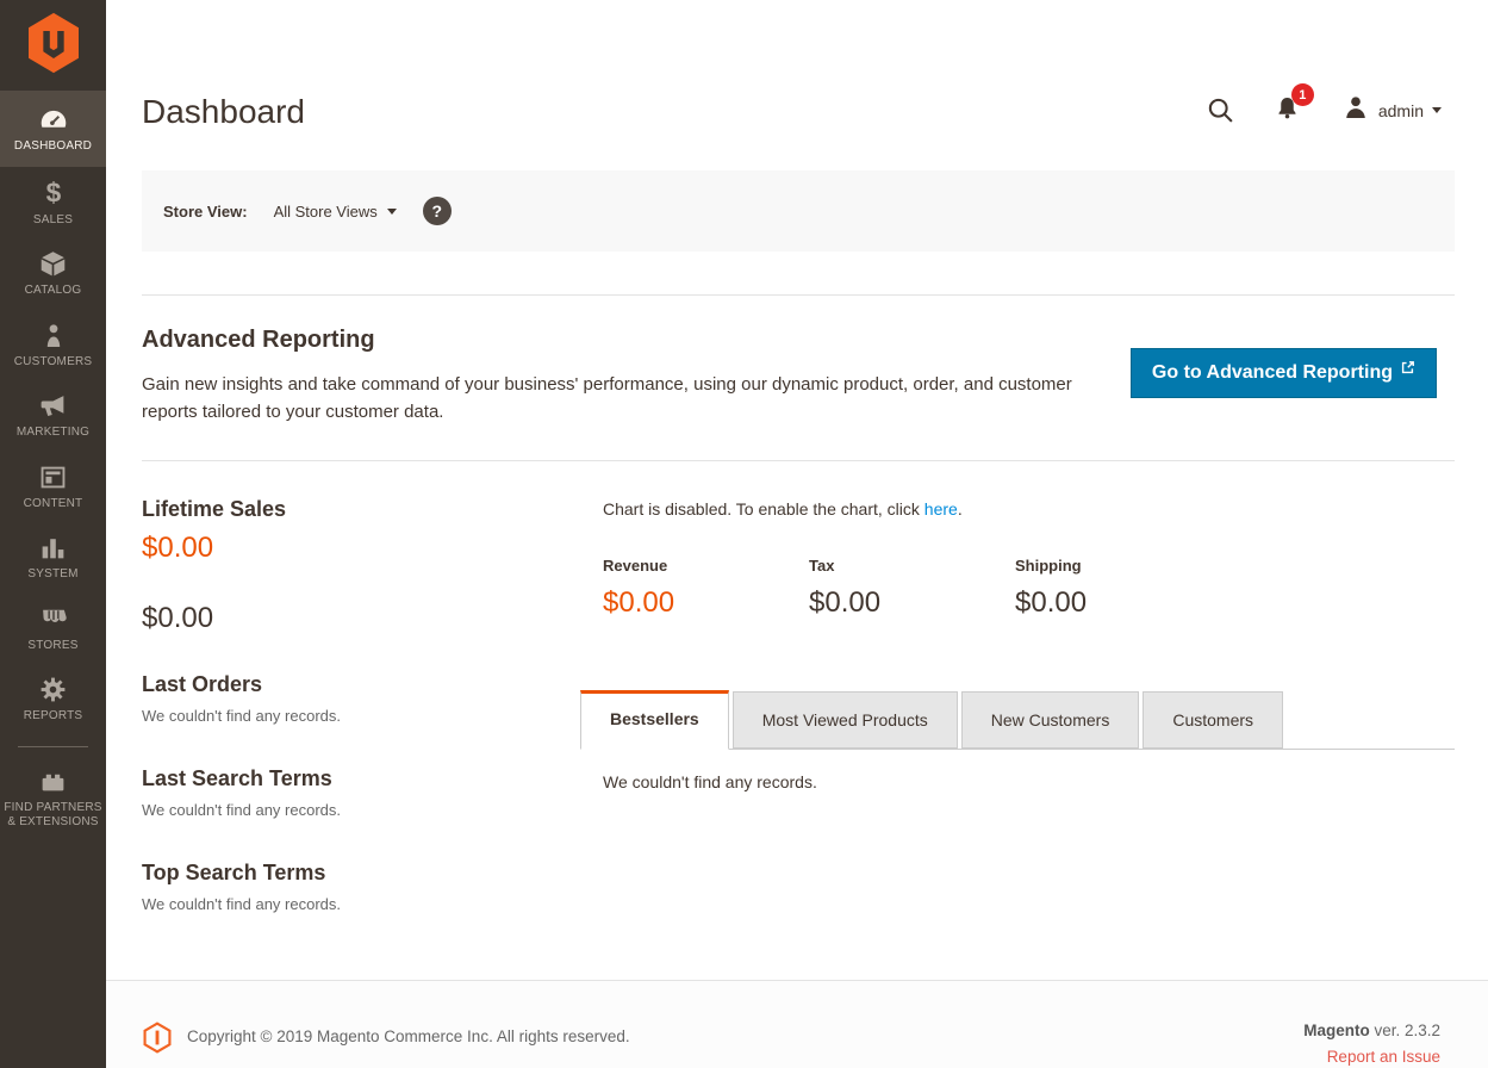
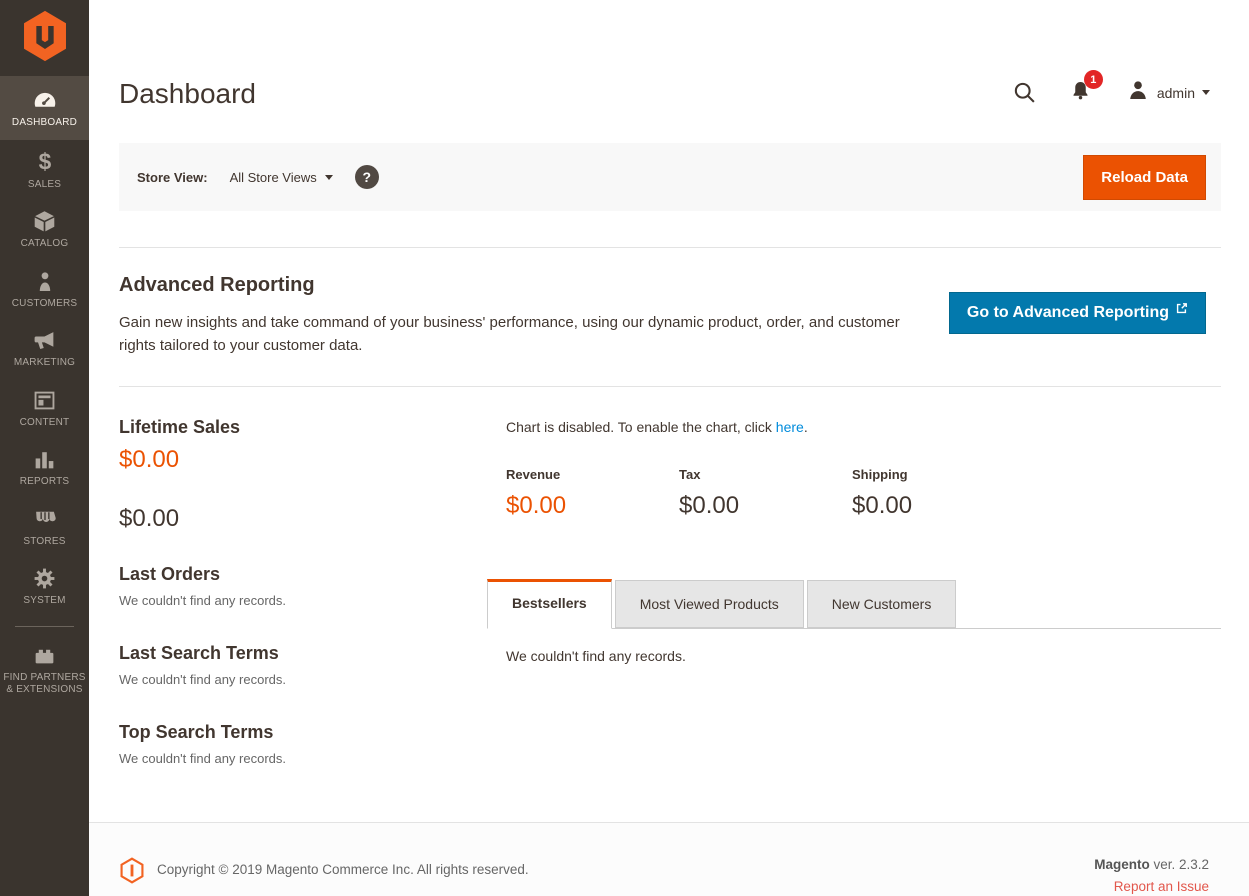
  DASHBOARD
  $
  SALES
  CATALOG
  CUSTOMERS
  MARKETING
  CONTENT
- SYSTEM
+ REPORTS
  STORES
- REPORTS
+ SYSTEM
  FIND PARTNERS & EXTENSIONS
  Dashboard
  1
  admin
  Store View:
  All Store Views
  ?
+ Reload Data
  Advanced Reporting
- Gain new insights and take command of your business' performance, using our dynamic product, order, and customer reports tailored to your customer data.
+ Gain new insights and take command of your business' performance, using our dynamic product, order, and customer rights tailored to your customer data.
  Go to Advanced Reporting
  Lifetime Sales
  $0.00
  $0.00
  Last Orders
  We couldn't find any records.
  Last Search Terms
  We couldn't find any records.
  Top Search Terms
  We couldn't find any records.
  Chart is disabled. To enable the chart, click here.
  Revenue
  $0.00
  Tax
  $0.00
  Shipping
  $0.00
  Bestsellers
  Most Viewed Products
  New Customers
- Customers
  We couldn't find any records.
  Copyright © 2019 Magento Commerce Inc. All rights reserved.
  Magento ver. 2.3.2
  Report an Issue
